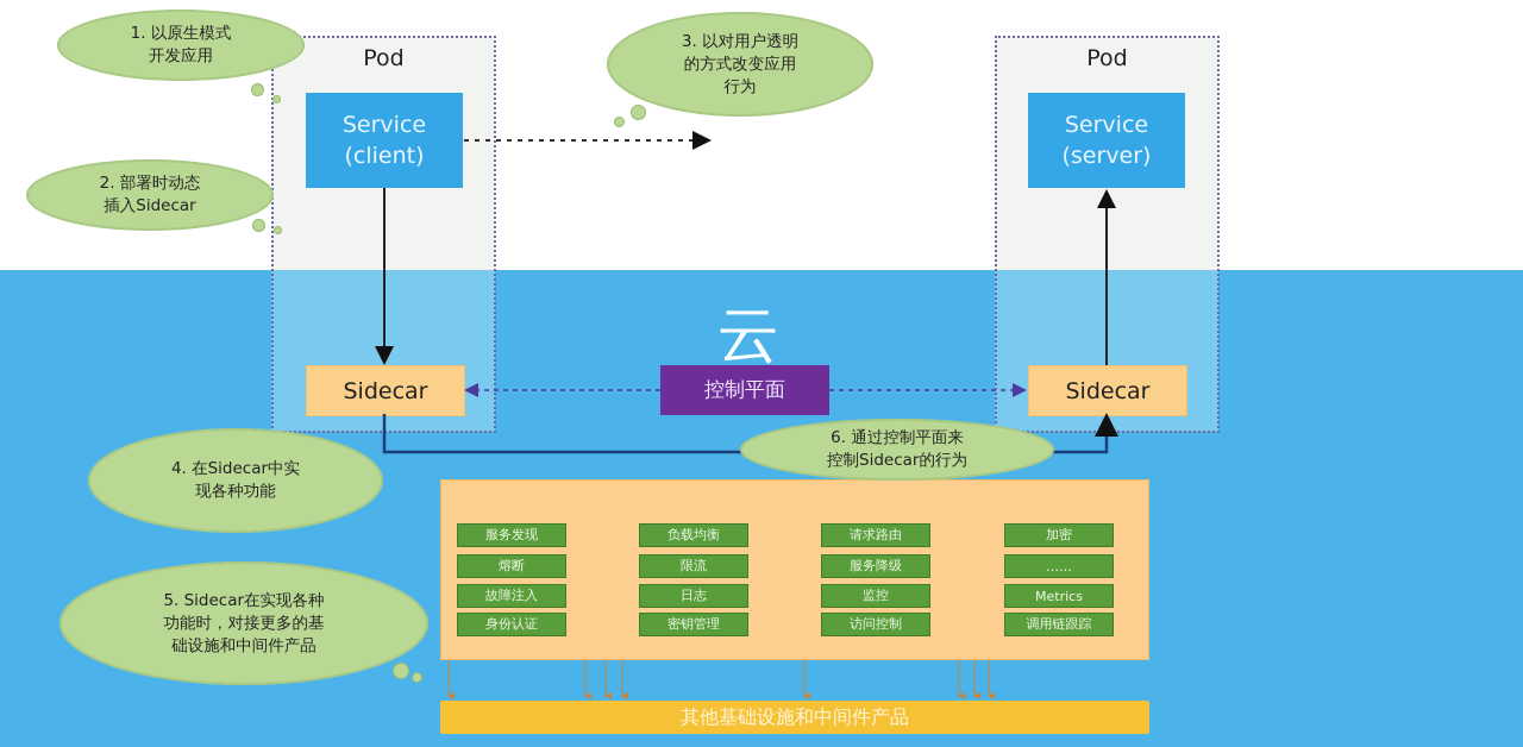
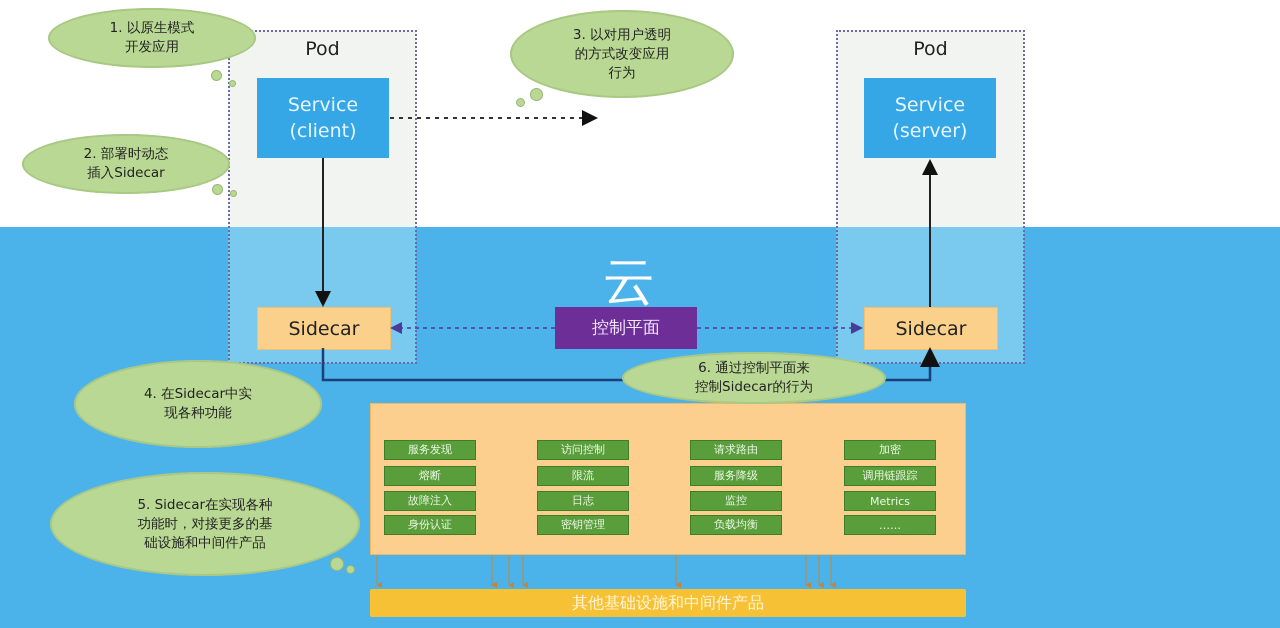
  Pod
  Pod
  Service
  (client)
  Service
  (server)
  云
  Sidecar
  Sidecar
  控制平面
  服务发现
  熔断
  故障注入
  身份认证
- 负载均衡
+ 访问控制
  限流
  日志
  密钥管理
  请求路由
  服务降级
  监控
- 访问控制
+ 负载均衡
  加密
- ……
+ 调用链跟踪
  Metrics
- 调用链跟踪
+ ……
  其他基础设施和中间件产品
  1. 以原生模式
  开发应用
  2. 部署时动态
  插入Sidecar
  3. 以对用户透明
  的方式改变应用
  行为
  4. 在Sidecar中实
  现各种功能
  5. Sidecar在实现各种
  功能时，对接更多的基
  础设施和中间件产品
  6. 通过控制平面来
  控制Sidecar的行为
